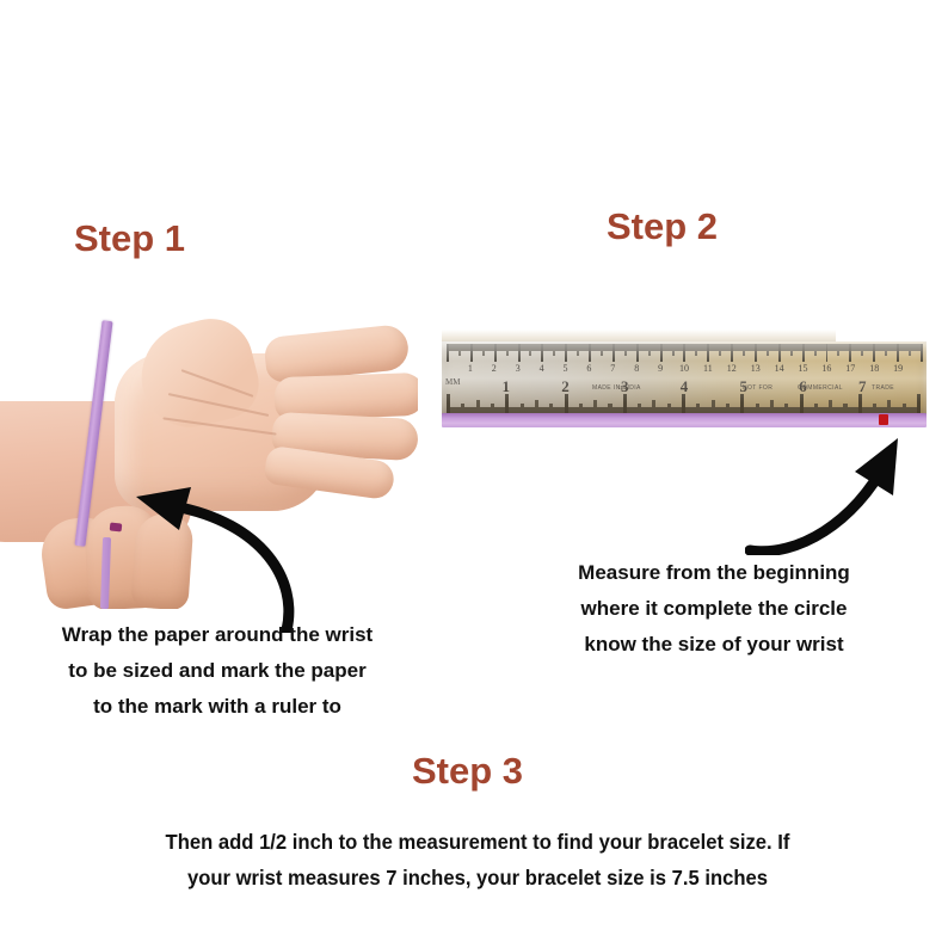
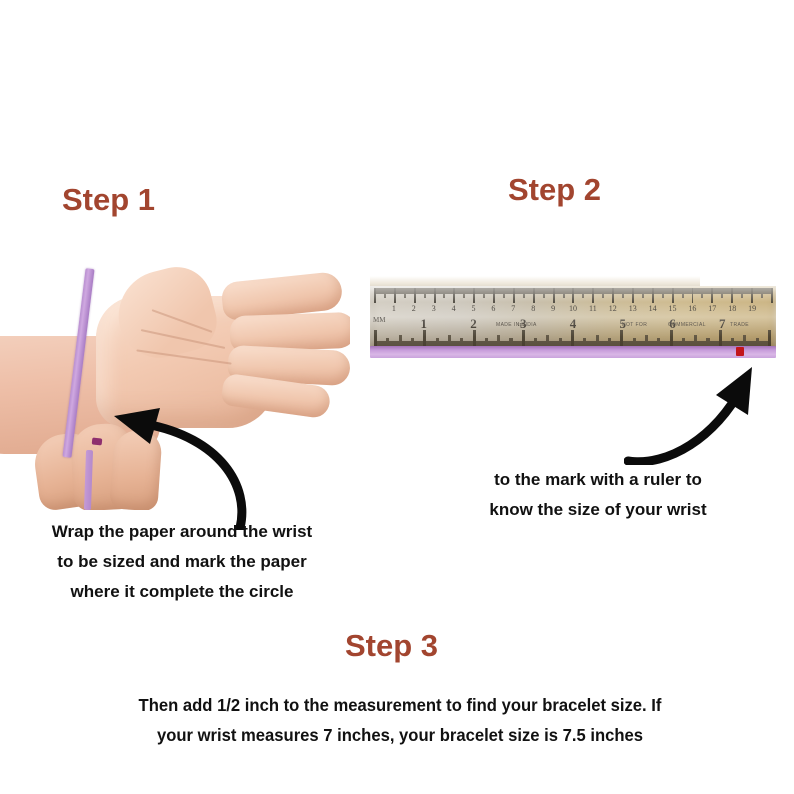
  Step 1
  Wrap the paper around the wrist
  to be sized and mark the paper
- to the mark with a ruler to
+ where it complete the circle
  Step 2
- Measure from the beginning
- where it complete the circle
+ to the mark with a ruler to
  know the size of your wrist
  Step 3
  Then add 1/2 inch to the measurement to find your bracelet size. If
  your wrist measures 7 inches, your bracelet size is 7.5 inches
